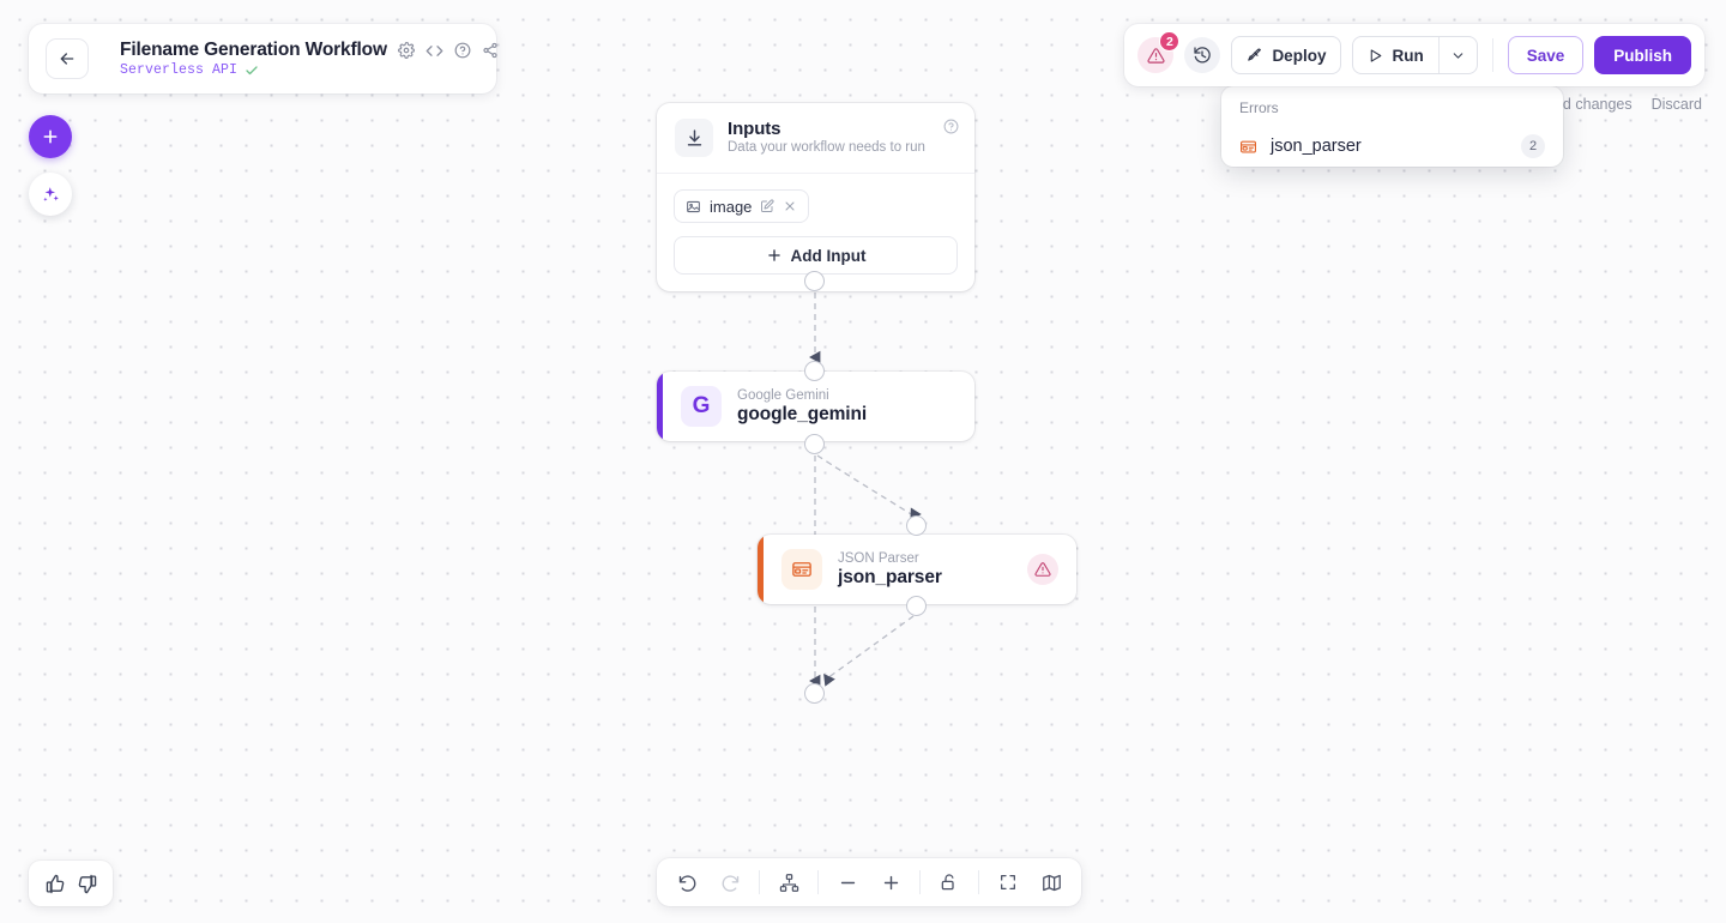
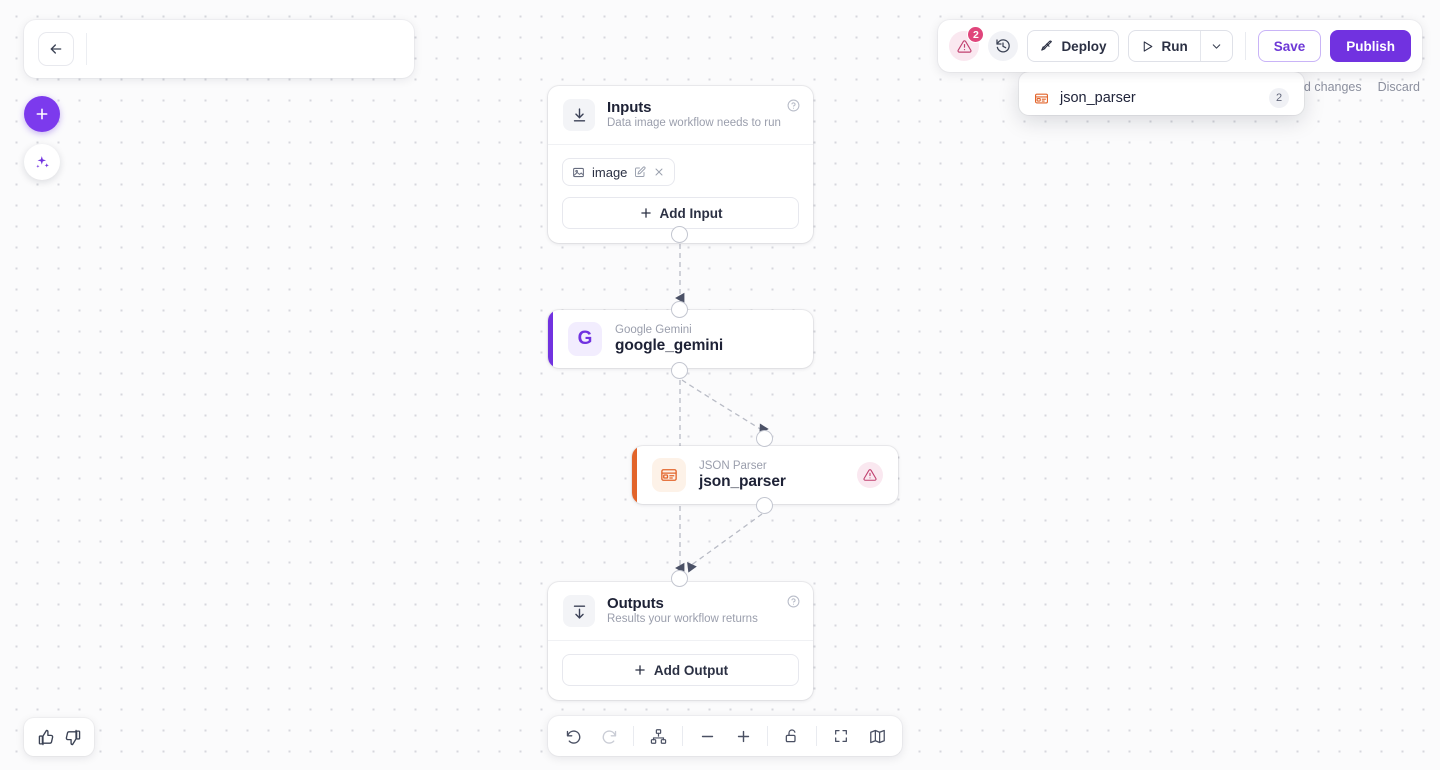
- Filename Generation Workflow
- Serverless API
  d changes
  Discard
  2
  Deploy
  Run
  Save
  Publish
- Errors
  json_parser
  2
  Inputs
- Data your workflow needs to run
+ Data image workflow needs to run
  image
  Add Input
  G
  Google Gemini
  google_gemini
  JSON Parser
  json_parser
+ Outputs
+ Results your workflow returns
+ Add Output
